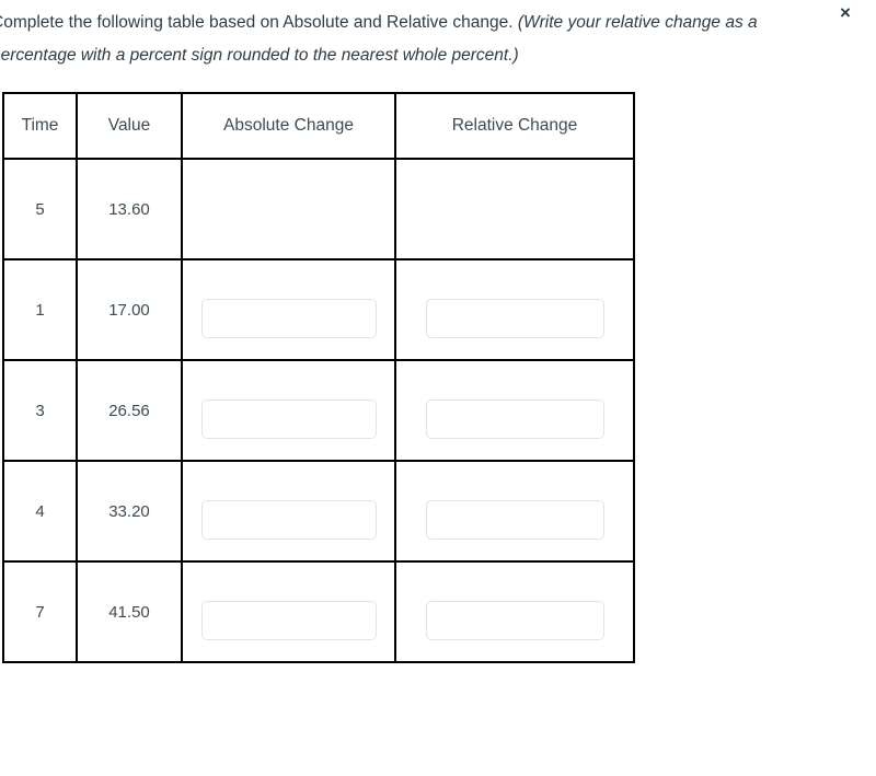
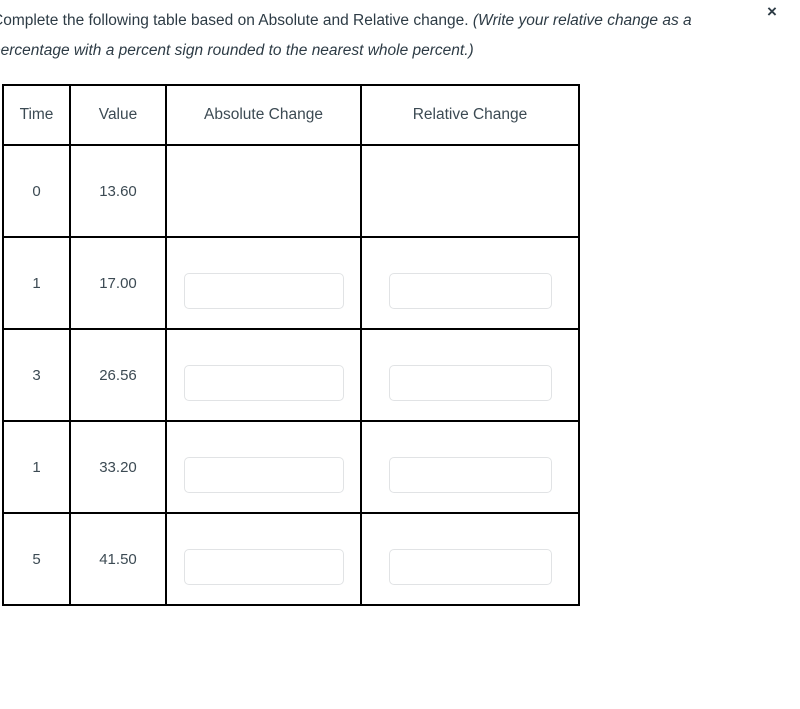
  omplete the following table based on Absolute and Relative change. (Write your relative change as a
  ercentage with a percent sign rounded to the nearest whole percent.)
  ×
  Time	Value	Absolute Change	Relative Change
- 5	13.60
+ 0	13.60
  1	17.00
  3	26.56
- 4	33.20
+ 1	33.20
- 7	41.50
+ 5	41.50
